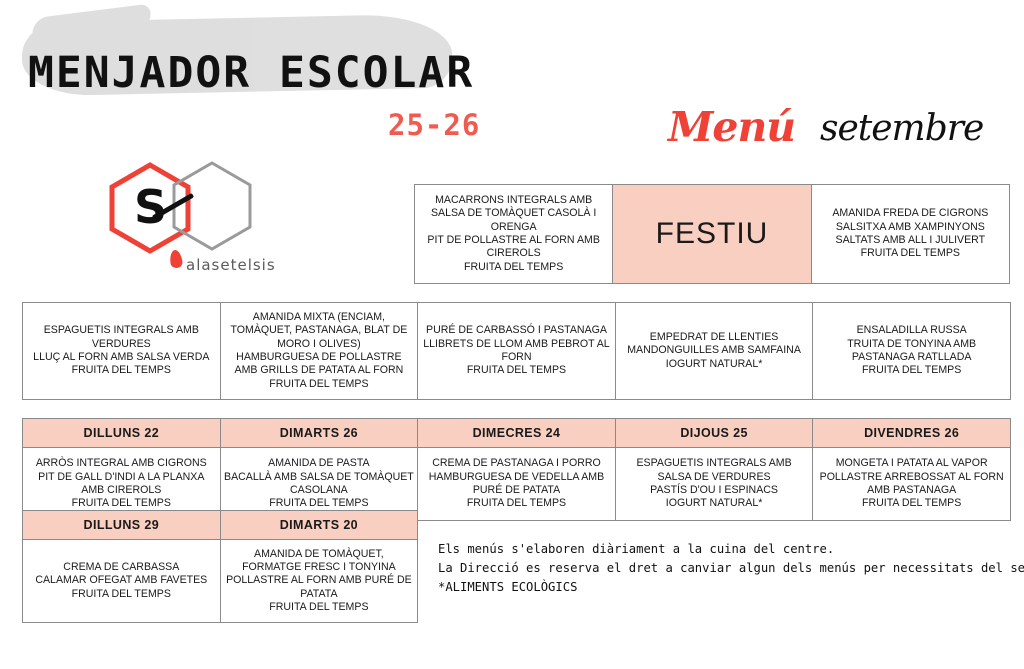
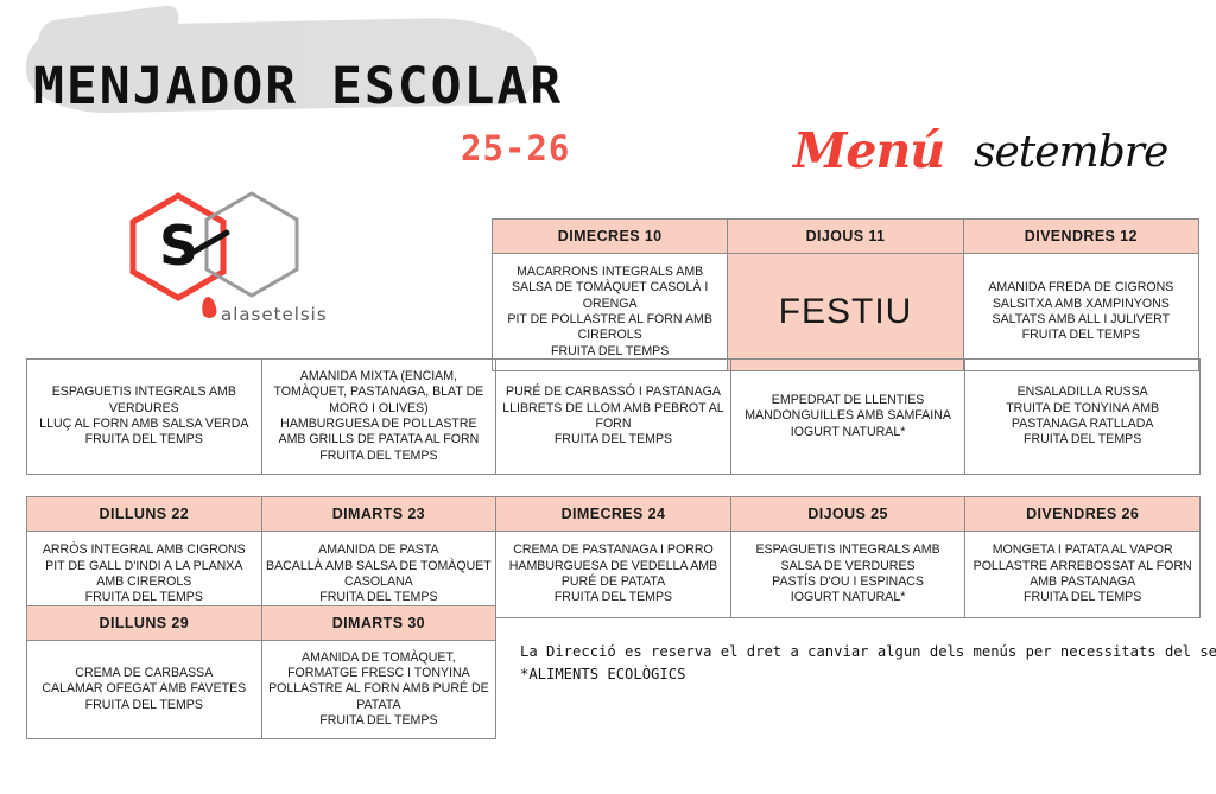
  MENJADOR ESCOLAR
  25-26
  Menú
  setembre
  S
  alasetelsis
+ DIMECRES 10	DIJOUS 11	DIVENDRES 12
  MACARRONS INTEGRALS AMB SALSA DE TOMÀQUET CASOLÀ I ORENGAPIT DE POLLASTRE AL FORN AMB CIREROLSFRUITA DEL TEMPS	FESTIU	AMANIDA FREDA DE CIGRONSSALSITXA AMB XAMPINYONS SALTATS AMB ALL I JULIVERTFRUITA DEL TEMPS
  ESPAGUETIS INTEGRALS AMB VERDURESLLUÇ AL FORN AMB SALSA VERDAFRUITA DEL TEMPS	AMANIDA MIXTA (ENCIAM, TOMÀQUET, PASTANAGA, BLAT DE MORO I OLIVES)HAMBURGUESA DE POLLASTRE AMB GRILLS DE PATATA AL FORNFRUITA DEL TEMPS	PURÉ DE CARBASSÓ I PASTANAGALLIBRETS DE LLOM AMB PEBROT AL FORNFRUITA DEL TEMPS	EMPEDRAT DE LLENTIESMANDONGUILLES AMB SAMFAINAIOGURT NATURAL*	ENSALADILLA RUSSATRUITA DE TONYINA AMB PASTANAGA RATLLADAFRUITA DEL TEMPS
- DILLUNS 22	DIMARTS 26	DIMECRES 24	DIJOUS 25	DIVENDRES 26
+ DILLUNS 22	DIMARTS 23	DIMECRES 24	DIJOUS 25	DIVENDRES 26
  ARRÒS INTEGRAL AMB CIGRONSPIT DE GALL D'INDI A LA PLANXA AMB CIREROLSFRUITA DEL TEMPS	AMANIDA DE PASTABACALLÀ AMB SALSA DE TOMÀQUET CASOLANAFRUITA DEL TEMPS	CREMA DE PASTANAGA I PORROHAMBURGUESA DE VEDELLA AMB PURÉ DE PATATAFRUITA DEL TEMPS	ESPAGUETIS INTEGRALS AMB SALSA DE VERDURESPASTÍS D'OU I ESPINACSIOGURT NATURAL*	MONGETA I PATATA AL VAPORPOLLASTRE ARREBOSSAT AL FORN AMB PASTANAGAFRUITA DEL TEMPS
- DILLUNS 29	DIMARTS 20
+ DILLUNS 29	DIMARTS 30
  CREMA DE CARBASSACALAMAR OFEGAT AMB FAVETESFRUITA DEL TEMPS	AMANIDA DE TOMÀQUET, FORMATGE FRESC I TONYINAPOLLASTRE AL FORN AMB PURÉ DE PATATAFRUITA DEL TEMPS
- Els menús s'elaboren diàriament a la cuina del centre.
  La Direcció es reserva el dret a canviar algun dels menús per necessitats del se
  *ALIMENTS ECOLÒGICS
